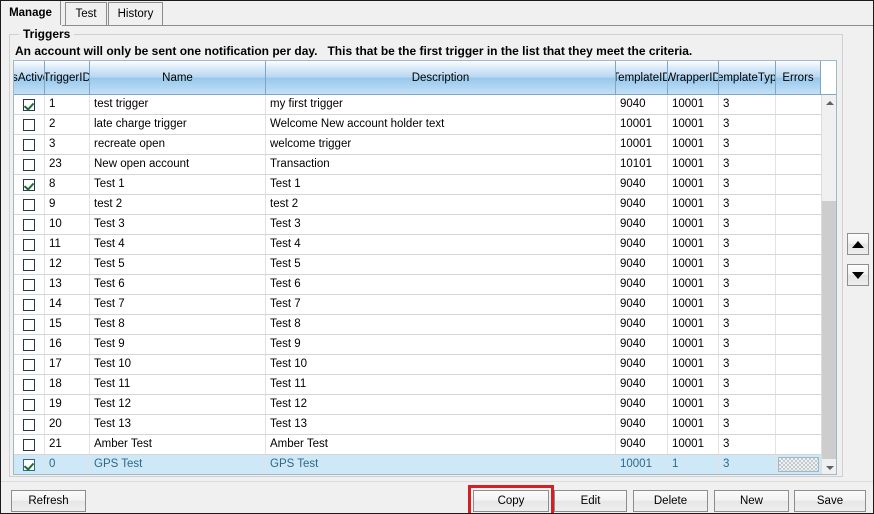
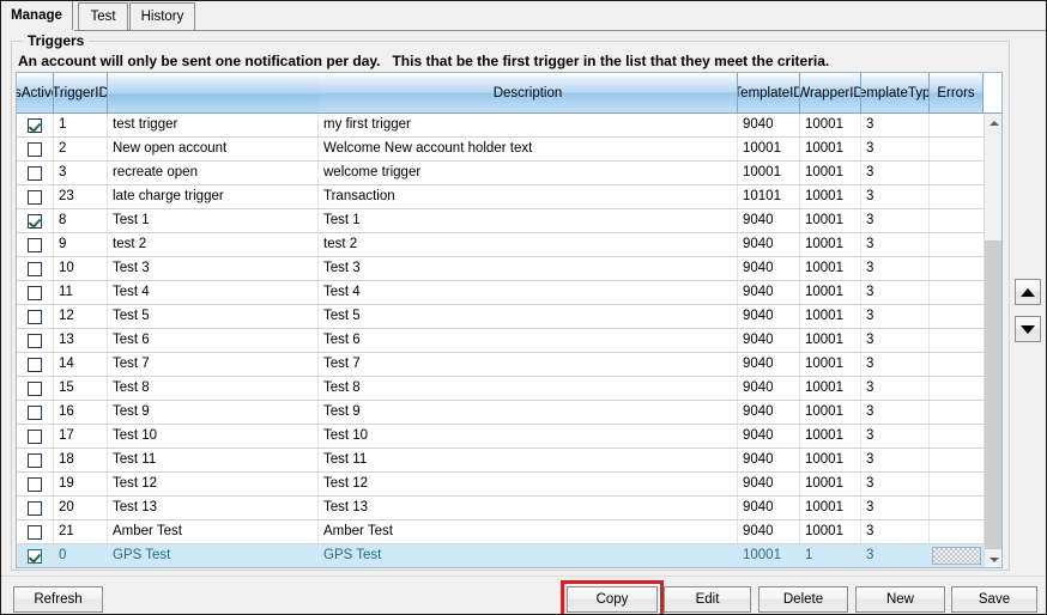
  Manage
  Test
  History
  Triggers
  An account will only be sent one notification per day. This that be the first trigger in the list that they meet the criteria.
  Activ
  Trigger
  ID
- Name
  Description
  Template
  ID
  Wrapper
  ID
  emplate
  Typ
  Errors
  1
  test trigger
  my first trigger
  9040
  10001
  3
  2
- late charge trigger
+ New open account
  Welcome New account holder text
  10001
  10001
  3
  3
  recreate open
  welcome trigger
  10001
  10001
  3
  23
- New open account
+ late charge trigger
  Transaction
  10101
  10001
  3
  8
  Test 1
  Test 1
  9040
  10001
  3
  9
  test 2
  test 2
  9040
  10001
  3
  10
  Test 3
  Test 3
  9040
  10001
  3
  11
  Test 4
  Test 4
  9040
  10001
  3
  12
  Test 5
  Test 5
  9040
  10001
  3
  13
  Test 6
  Test 6
  9040
  10001
  3
  14
  Test 7
  Test 7
  9040
  10001
  3
  15
  Test 8
  Test 8
  9040
  10001
  3
  16
  Test 9
  Test 9
  9040
  10001
  3
  17
  Test 10
  Test 10
  9040
  10001
  3
  18
  Test 11
  Test 11
  9040
  10001
  3
  19
  Test 12
  Test 12
  9040
  10001
  3
  20
  Test 13
  Test 13
  9040
  10001
  3
  21
  Amber Test
  Amber Test
  9040
  10001
  3
  0
  GPS Test
  GPS Test
  10001
  1
  3
  Refresh
  Copy
  Edit
  Delete
  New
  Save
